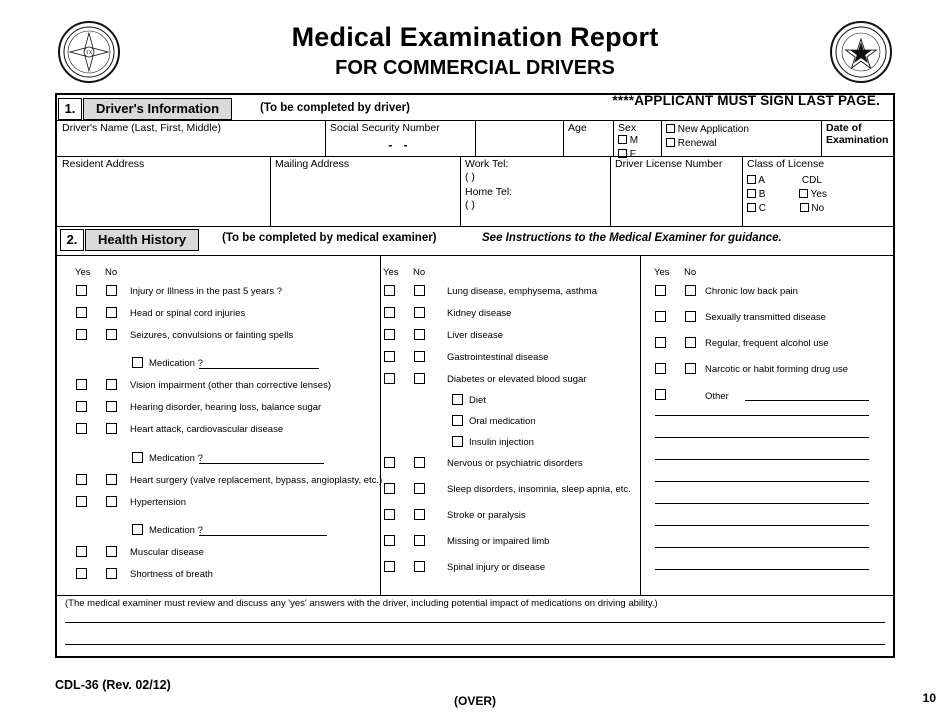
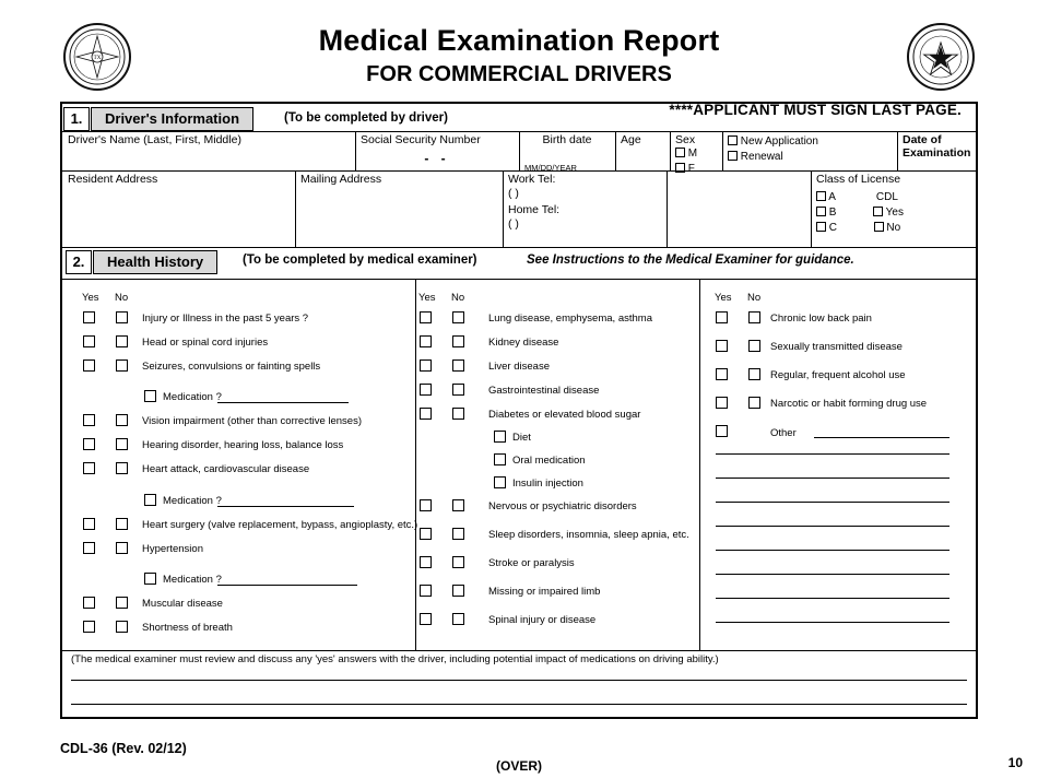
  Medical Examination Report
  FOR COMMERCIAL DRIVERS
  1.
  Driver's Information
  (To be completed by driver)
  ****APPLICANT MUST SIGN LAST PAGE.
  Driver's Name (Last, First, Middle)
  Social Security Number
  - -
+ Birth date
+ MM/DD/YEAR
  Age
  Sex
  M
  F
  New Application
  Renewal
  Date of Examination
  Resident Address
  Mailing Address
  Work Tel:
  ( )
  Home Tel:
  ( )
- Driver License Number
  Class of License
  A CDL
  B Yes
  C No
  2.
  Health History
  (To be completed by medical examiner)
  See Instructions to the Medical Examiner for guidance.
  Yes
  No
  Yes
  No
  Yes
  No
  Injury or Illness in the past 5 years ?
  Head or spinal cord injuries
  Seizures, convulsions or fainting spells
  Medication ?
  Vision impairment (other than corrective lenses)
- Hearing disorder, hearing loss, balance sugar
+ Hearing disorder, hearing loss, balance loss
  Heart attack, cardiovascular disease
  Medication ?
  Heart surgery (valve replacement, bypass, angioplasty, etc.)
  Hypertension
  Medication ?
  Muscular disease
  Shortness of breath
  Lung disease, emphysema, asthma
  Kidney disease
  Liver disease
  Gastrointestinal disease
  Diabetes or elevated blood sugar
  Diet
  Oral medication
  Insulin injection
  Nervous or psychiatric disorders
  Sleep disorders, insomnia, sleep apnia, etc.
  Stroke or paralysis
  Missing or impaired limb
  Spinal injury or disease
  Chronic low back pain
  Sexually transmitted disease
  Regular, frequent alcohol use
  Narcotic or habit forming drug use
  Other
  (The medical examiner must review and discuss any 'yes' answers with the driver, including potential impact of medications on driving ability.)
  CDL-36 (Rev. 02/12)
  (OVER)
  10
